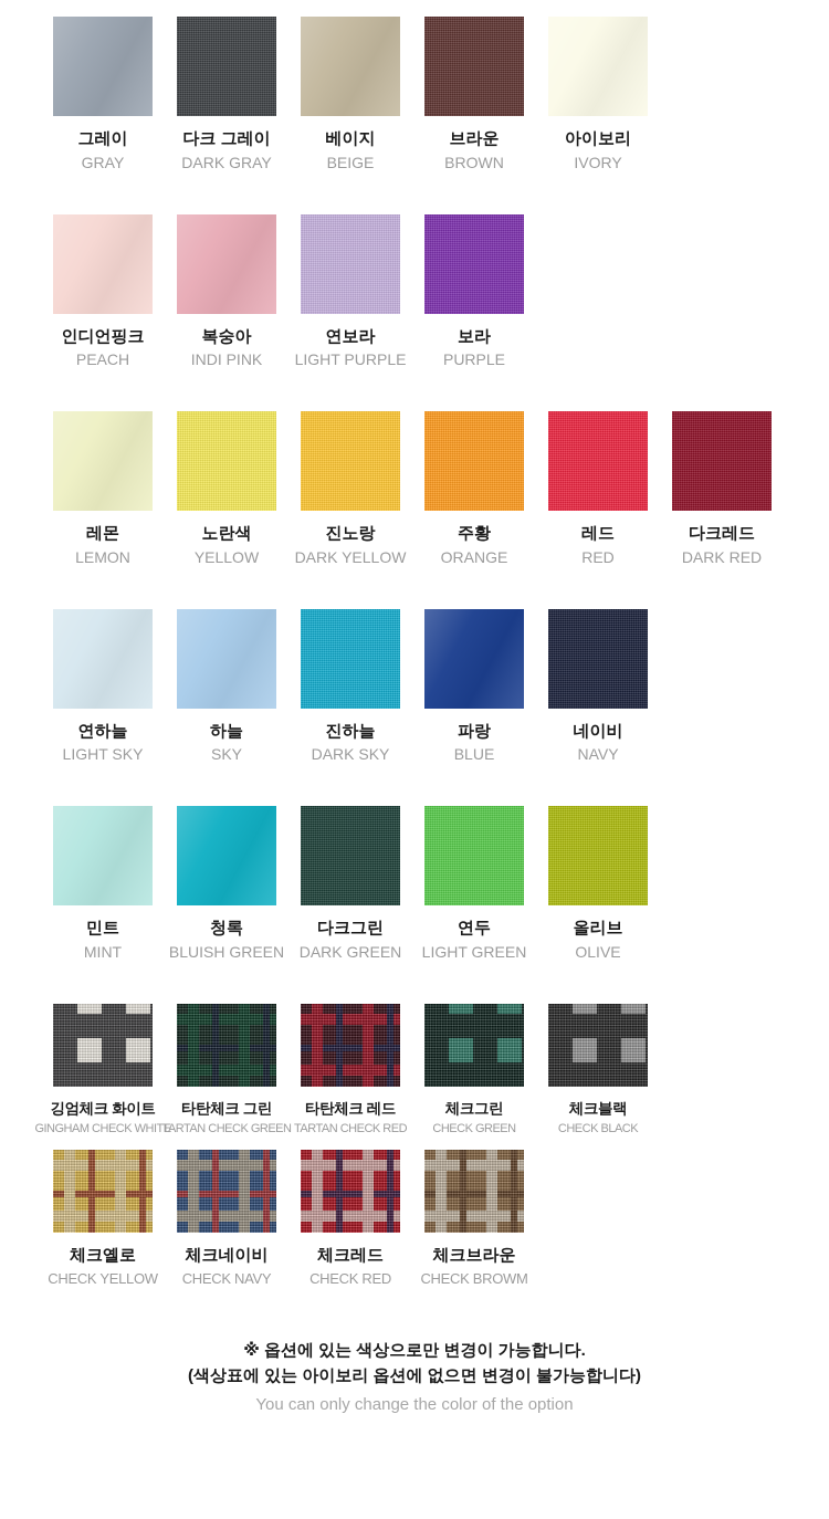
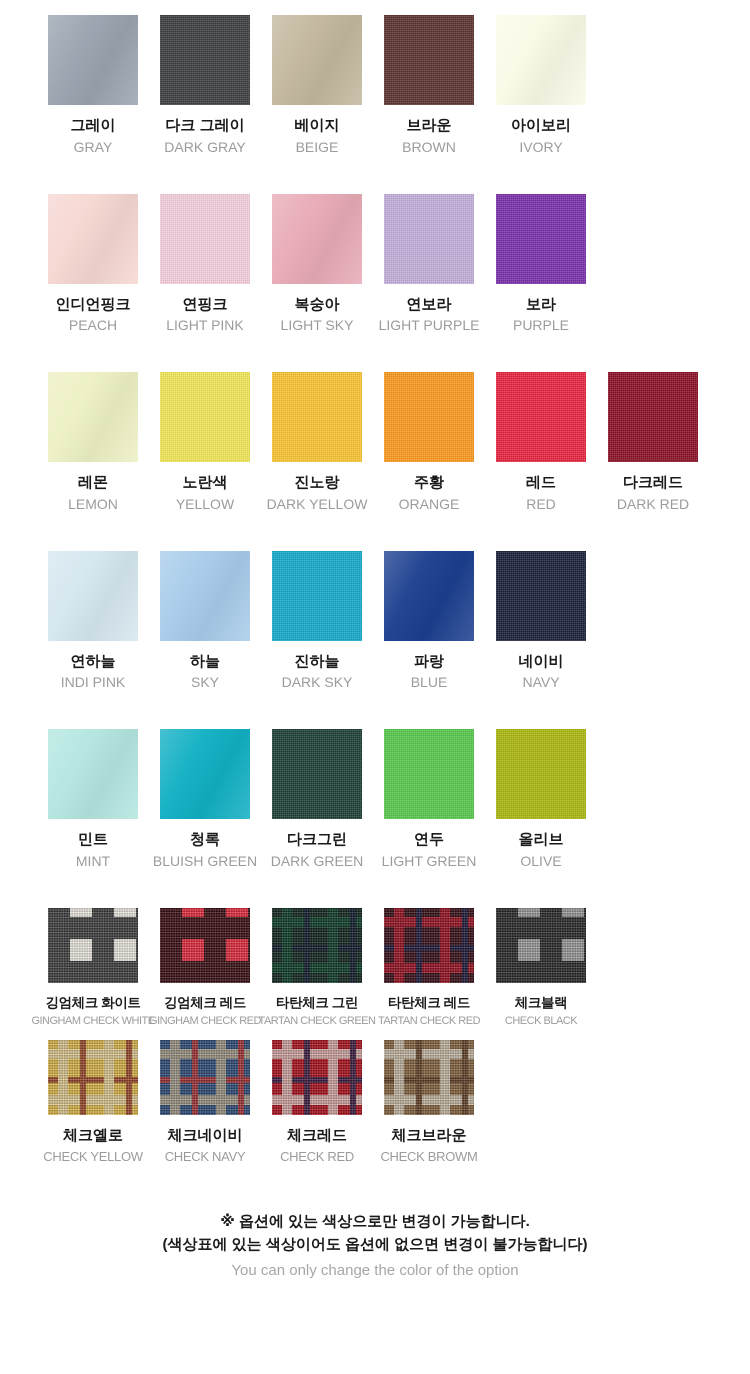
  그레이
  GRAY
  다크 그레이
  DARK GRAY
  베이지
  BEIGE
  브라운
  BROWN
  아이보리
  IVORY
  인디언핑크
  PEACH
+ 연핑크
+ LIGHT PINK
  복숭아
- INDI PINK
+ LIGHT SKY
  연보라
  LIGHT PURPLE
  보라
  PURPLE
  레몬
  LEMON
  노란색
  YELLOW
  진노랑
  DARK YELLOW
  주황
  ORANGE
  레드
  RED
  다크레드
  DARK RED
  연하늘
- LIGHT SKY
+ INDI PINK
  하늘
  SKY
  진하늘
  DARK SKY
  파랑
  BLUE
  네이비
  NAVY
  민트
  MINT
  청록
  BLUISH GREEN
  다크그린
  DARK GREEN
  연두
  LIGHT GREEN
  올리브
  OLIVE
  깅엄체크 화이트
  GINGHAM CHECK WHITE
+ 깅엄체크 레드
+ GINGHAM CHECK RED
  타탄체크 그린
  TARTAN CHECK GREEN
  타탄체크 레드
  TARTAN CHECK RED
- 체크그린
- CHECK GREEN
  체크블랙
  CHECK BLACK
  체크옐로
  CHECK YELLOW
  체크네이비
  CHECK NAVY
  체크레드
  CHECK RED
  체크브라운
  CHECK BROWM
  ※ 옵션에 있는 색상으로만 변경이 가능합니다.
- (색상표에 있는 아이보리 옵션에 없으면 변경이 불가능합니다)
+ (색상표에 있는 색상이어도 옵션에 없으면 변경이 불가능합니다)
  You can only change the color of the option
